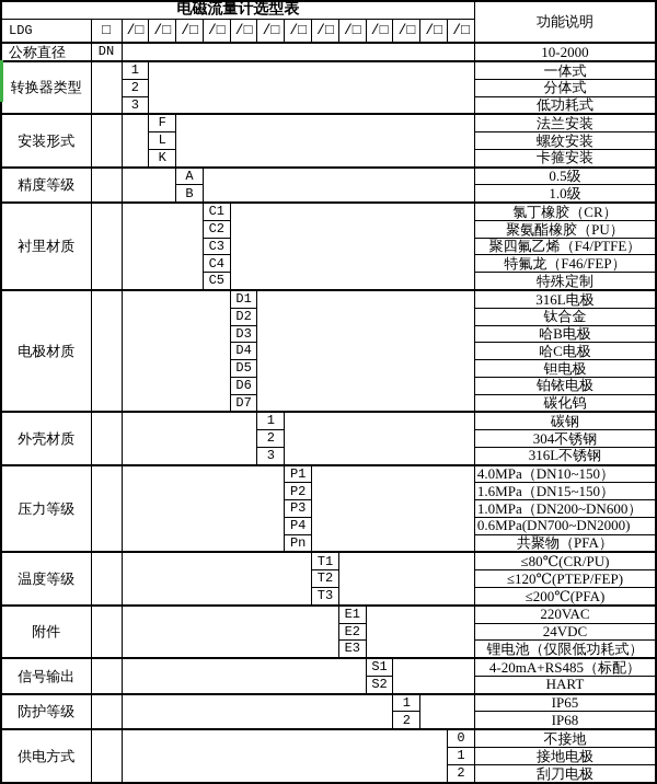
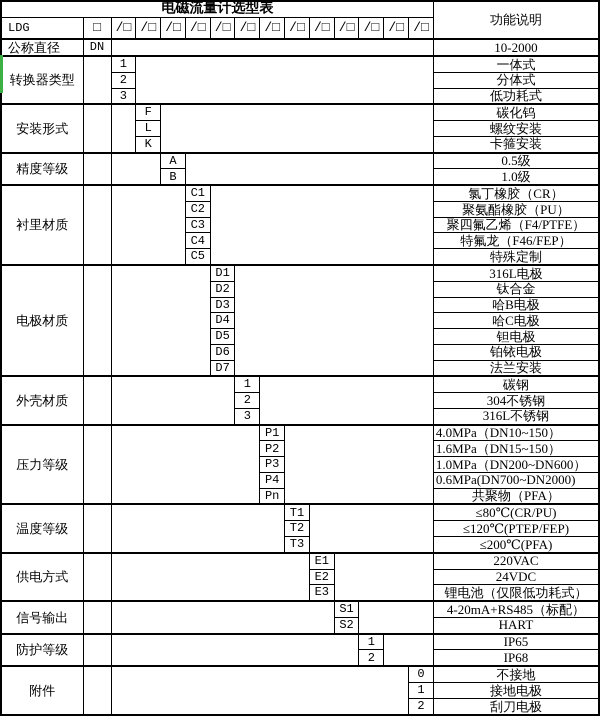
  电磁流量计选型表	功能说明
  LDG	□	/□	/□	/□	/□	/□	/□	/□	/□	/□	/□	/□	/□	/□
  公称直径	DN		10-2000
  转换器类型		1		一体式
  2	分体式
  3	低功耗式
- 安装形式			F		法兰安装
+ 安装形式			F		碳化钨
  L	螺纹安装
  K	卡箍安装
  精度等级			A		0.5级
  B	1.0级
  衬里材质			C1		氯丁橡胶（CR）
  C2	聚氨酯橡胶（PU）
  C3	聚四氟乙烯（F4/PTFE）
  C4	特氟龙（F46/FEP）
  C5	特殊定制
  电极材质			D1		316L电极
  D2	钛合金
  D3	哈B电极
  D4	哈C电极
  D5	钽电极
  D6	铂铱电极
- D7	碳化钨
+ D7	法兰安装
  外壳材质			1		碳钢
  2	304不锈钢
  3	316L不锈钢
  压力等级			P1		4.0MPa（DN10~150）
  P2	1.6MPa（DN15~150）
  P3	1.0MPa（DN200~DN600）
  P4	0.6MPa(DN700~DN2000)
  Pn	共聚物（PFA）
  温度等级			T1		≤80℃(CR/PU)
  T2	≤120℃(PTEP/FEP)
  T3	≤200℃(PFA)
- 附件			E1		220VAC
+ 供电方式			E1		220VAC
  E2	24VDC
  E3	锂电池（仅限低功耗式）
  信号输出			S1		4-20mA+RS485（标配）
  S2	HART
  防护等级			1		IP65
  2	IP68
- 供电方式			0	不接地
+ 附件			0	不接地
  1	接地电极
  2	刮刀电极
